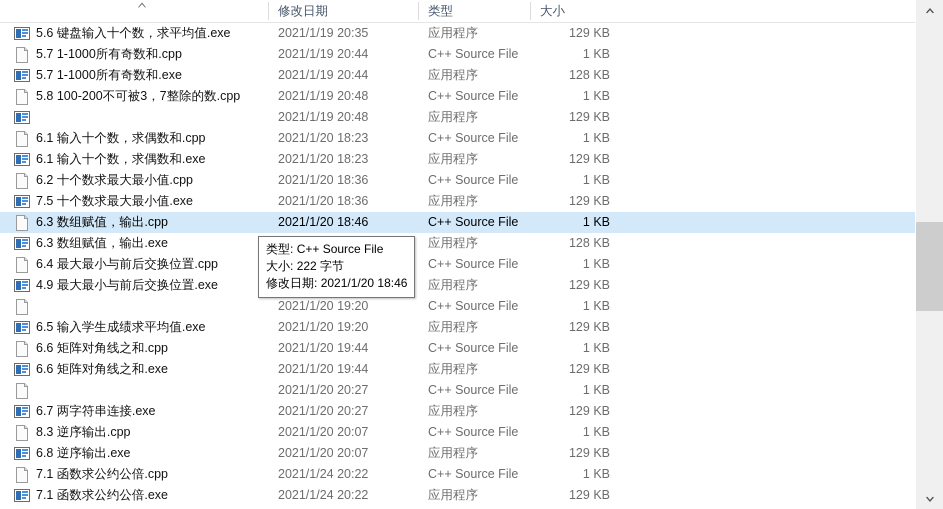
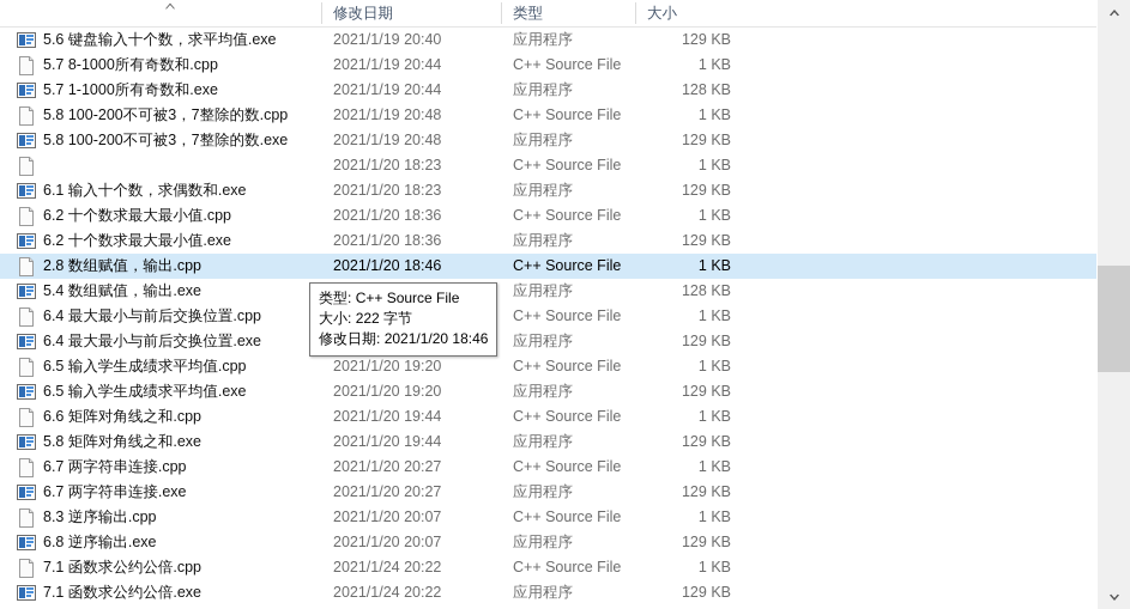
  修改日期
  类型
  大小
  5.6 键盘输入十个数，求平均值.exe
- 2021/1/19 20:35
+ 2021/1/19 20:40
  应用程序
  129 KB
- 5.7 1-1000所有奇数和.cpp
+ 5.7 8-1000所有奇数和.cpp
  2021/1/19 20:44
  C++ Source File
  1 KB
  5.7 1-1000所有奇数和.exe
  2021/1/19 20:44
  应用程序
  128 KB
  5.8 100-200不可被3，7整除的数.cpp
  2021/1/19 20:48
  C++ Source File
  1 KB
+ 5.8 100-200不可被3，7整除的数.exe
  2021/1/19 20:48
  应用程序
  129 KB
- 6.1 输入十个数，求偶数和.cpp
  2021/1/20 18:23
  C++ Source File
  1 KB
  6.1 输入十个数，求偶数和.exe
  2021/1/20 18:23
  应用程序
  129 KB
  6.2 十个数求最大最小值.cpp
  2021/1/20 18:36
  C++ Source File
  1 KB
- 7.5 十个数求最大最小值.exe
+ 6.2 十个数求最大最小值.exe
  2021/1/20 18:36
  应用程序
  129 KB
- 6.3 数组赋值，输出.cpp
+ 2.8 数组赋值，输出.cpp
  2021/1/20 18:46
  C++ Source File
  1 KB
- 6.3 数组赋值，输出.exe
+ 5.4 数组赋值，输出.exe
  应用程序
  128 KB
  6.4 最大最小与前后交换位置.cpp
  C++ Source File
  1 KB
- 4.9 最大最小与前后交换位置.exe
+ 6.4 最大最小与前后交换位置.exe
  应用程序
  129 KB
+ 6.5 输入学生成绩求平均值.cpp
  2021/1/20 19:20
  C++ Source File
  1 KB
  6.5 输入学生成绩求平均值.exe
  2021/1/20 19:20
  应用程序
  129 KB
  6.6 矩阵对角线之和.cpp
  2021/1/20 19:44
  C++ Source File
  1 KB
- 6.6 矩阵对角线之和.exe
+ 5.8 矩阵对角线之和.exe
  2021/1/20 19:44
  应用程序
  129 KB
+ 6.7 两字符串连接.cpp
  2021/1/20 20:27
  C++ Source File
  1 KB
  6.7 两字符串连接.exe
  2021/1/20 20:27
  应用程序
  129 KB
  8.3 逆序输出.cpp
  2021/1/20 20:07
  C++ Source File
  1 KB
  6.8 逆序输出.exe
  2021/1/20 20:07
  应用程序
  129 KB
  7.1 函数求公约公倍.cpp
  2021/1/24 20:22
  C++ Source File
  1 KB
  7.1 函数求公约公倍.exe
  2021/1/24 20:22
  应用程序
  129 KB
  类型: C++ Source File
  大小: 222 字节
  修改日期: 2021/1/20 18:46
